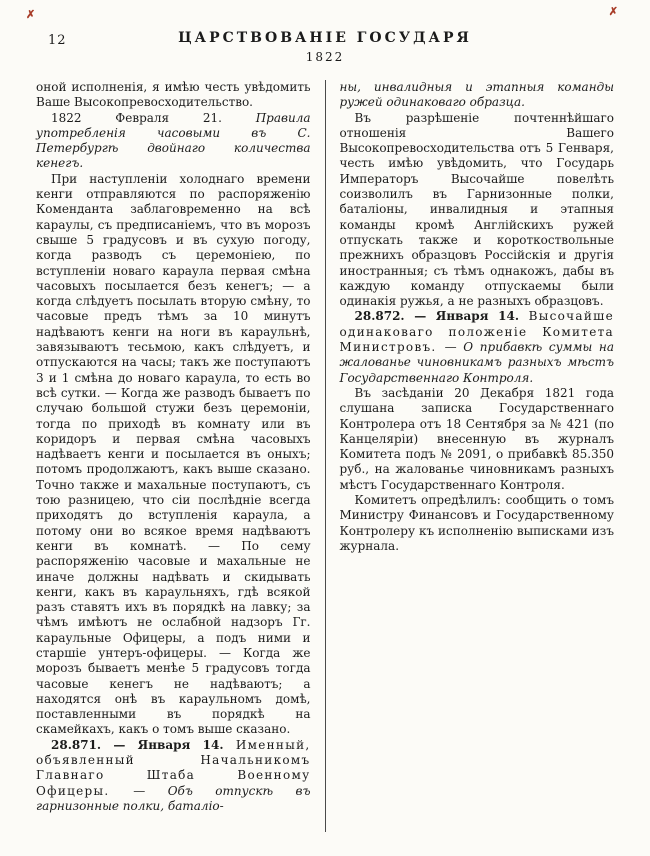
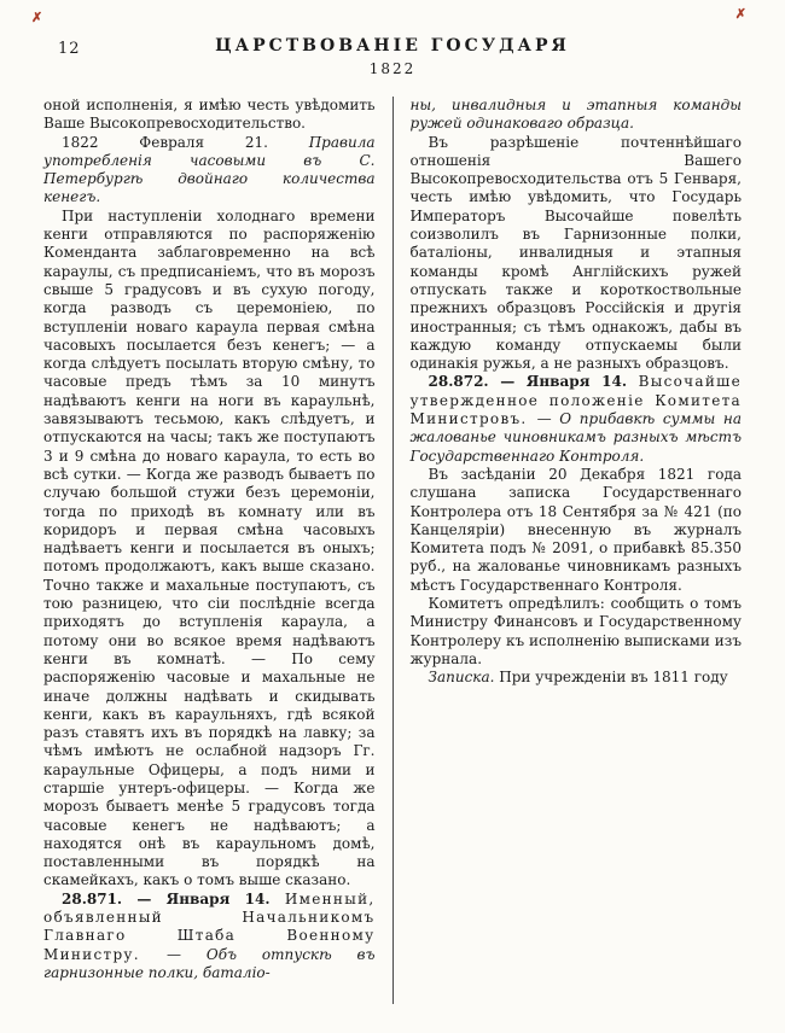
  ✗
  ✗
  12
  ЦАРСТВОВАНІЕ ГОСУДАРЯ
  1822
  оной исполненія, я имѣю честь увѣдомить Ваше Высокопревосходительство.
  1822 Февраля 21. Правила употребленія часовыми въ С. Петербургѣ двойнаго количества кенегъ.
- При наступленіи холоднаго времени кенги отправляются по распоряженію Коменданта заблаговременно на всѣ караулы, съ предписаніемъ, что въ морозъ свыше 5 градусовъ и въ сухую погоду, когда разводъ съ церемоніею, по вступленіи новаго караула первая смѣна часовыхъ посылается безъ кенегъ; — а когда слѣдуетъ посылать вторую смѣну, то часовые предъ тѣмъ за 10 минутъ надѣваютъ кенги на ноги въ караульнѣ, завязываютъ тесьмою, какъ слѣдуетъ, и отпускаются на часы; такъ же поступаютъ 3 и 1 смѣна до новаго караула, то есть во всѣ сутки. — Когда же разводъ бываетъ по случаю большой стужи безъ церемоніи, тогда по приходѣ въ комнату или въ коридоръ и первая смѣна часовыхъ надѣваетъ кенги и посылается въ оныхъ; потомъ продолжаютъ, какъ выше сказано. Точно также и махальные поступаютъ, съ тою разницею, что сіи послѣдніе всегда приходятъ до вступленія караула, а потому они во всякое время надѣваютъ кенги въ комнатѣ. — По сему распоряженію часовые и махальные не иначе должны надѣвать и скидывать кенги, какъ въ караульняхъ, гдѣ всякой разъ ставятъ ихъ въ порядкѣ на лавку; за чѣмъ имѣютъ не ослабной надзоръ Гг. караульные Офицеры, а подъ ними и старшіе унтеръ-офицеры. — Когда же морозъ бываетъ менѣе 5 градусовъ тогда часовые кенегъ не надѣваютъ; а находятся онѣ въ караульномъ домѣ, поставленными въ порядкѣ на скамейкахъ, какъ о томъ выше сказано.
+ При наступленіи холоднаго времени кенги отправляются по распоряженію Коменданта заблаговременно на всѣ караулы, съ предписаніемъ, что въ морозъ свыше 5 градусовъ и въ сухую погоду, когда разводъ съ церемоніею, по вступленіи новаго караула первая смѣна часовыхъ посылается безъ кенегъ; — а когда слѣдуетъ посылать вторую смѣну, то часовые предъ тѣмъ за 10 минутъ надѣваютъ кенги на ноги въ караульнѣ, завязываютъ тесьмою, какъ слѣдуетъ, и отпускаются на часы; такъ же поступаютъ 3 и 9 смѣна до новаго караула, то есть во всѣ сутки. — Когда же разводъ бываетъ по случаю большой стужи безъ церемоніи, тогда по приходѣ въ комнату или въ коридоръ и первая смѣна часовыхъ надѣваетъ кенги и посылается въ оныхъ; потомъ продолжаютъ, какъ выше сказано. Точно также и махальные поступаютъ, съ тою разницею, что сіи послѣдніе всегда приходятъ до вступленія караула, а потому они во всякое время надѣваютъ кенги въ комнатѣ. — По сему распоряженію часовые и махальные не иначе должны надѣвать и скидывать кенги, какъ въ караульняхъ, гдѣ всякой разъ ставятъ ихъ въ порядкѣ на лавку; за чѣмъ имѣютъ не ослабной надзоръ Гг. караульные Офицеры, а подъ ними и старшіе унтеръ-офицеры. — Когда же морозъ бываетъ менѣе 5 градусовъ тогда часовые кенегъ не надѣваютъ; а находятся онѣ въ караульномъ домѣ, поставленными въ порядкѣ на скамейкахъ, какъ о томъ выше сказано.
- 28.871. — Января 14. Именный, объявленный Начальникомъ Главнаго Штаба Военному Офицеры. — Объ отпускѣ въ гарнизонные полки, баталіо-
+ 28.871. — Января 14. Именный, объявленный Начальникомъ Главнаго Штаба Военному Министру. — Объ отпускѣ въ гарнизонные полки, баталіо-
  ны, инвалидныя и этапныя команды ружей одинаковаго образца.
  Въ разрѣшеніе почтеннѣйшаго отношенія Вашего Высокопревосходительства отъ 5 Генваря, честь имѣю увѣдомить, что Государь Императоръ Высочайше повелѣть соизволилъ въ Гарнизонные полки, баталіоны, инвалидныя и этапныя команды кромѣ Англійскихъ ружей отпускать также и короткоствольные прежнихъ образцовъ Россійскія и другія иностранныя; съ тѣмъ однакожъ, дабы въ каждую команду отпускаемы были одинакія ружья, а не разныхъ образцовъ.
- 28.872. — Января 14. Высочайше одинаковаго положеніе Комитета Министровъ. — О прибавкѣ суммы на жалованье чиновникамъ разныхъ мѣстъ Государственнаго Контроля.
+ 28.872. — Января 14. Высочайше утвержденное положеніе Комитета Министровъ. — О прибавкѣ суммы на жалованье чиновникамъ разныхъ мѣстъ Государственнаго Контроля.
  Въ засѣданіи 20 Декабря 1821 года слушана записка Государственнаго Контролера отъ 18 Сентября за № 421 (по Канцеляріи) внесенную въ журналъ Комитета подъ № 2091, о прибавкѣ 85.350 руб., на жалованье чиновникамъ разныхъ мѣстъ Государственнаго Контроля.
  Комитетъ опредѣлилъ: сообщить о томъ Министру Финансовъ и Государственному Контролеру къ исполненію выписками изъ журнала.
+ Записка. При учрежденіи въ 1811 году
